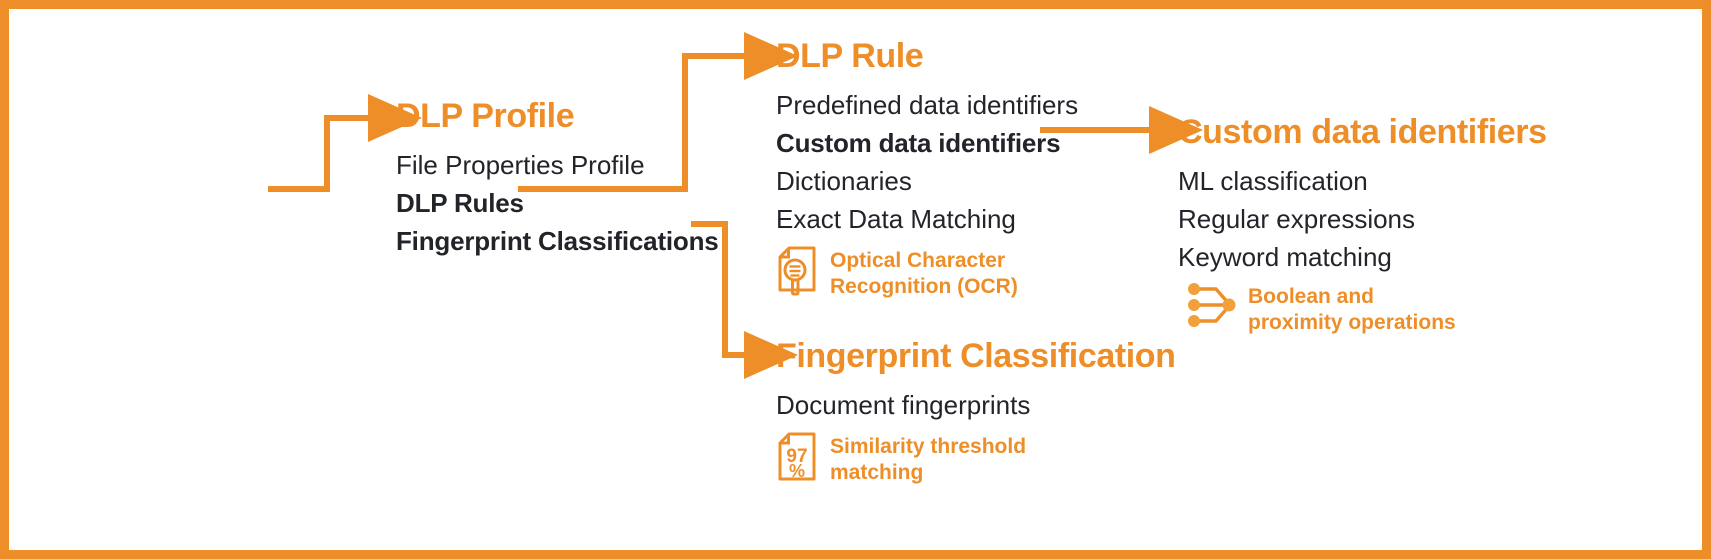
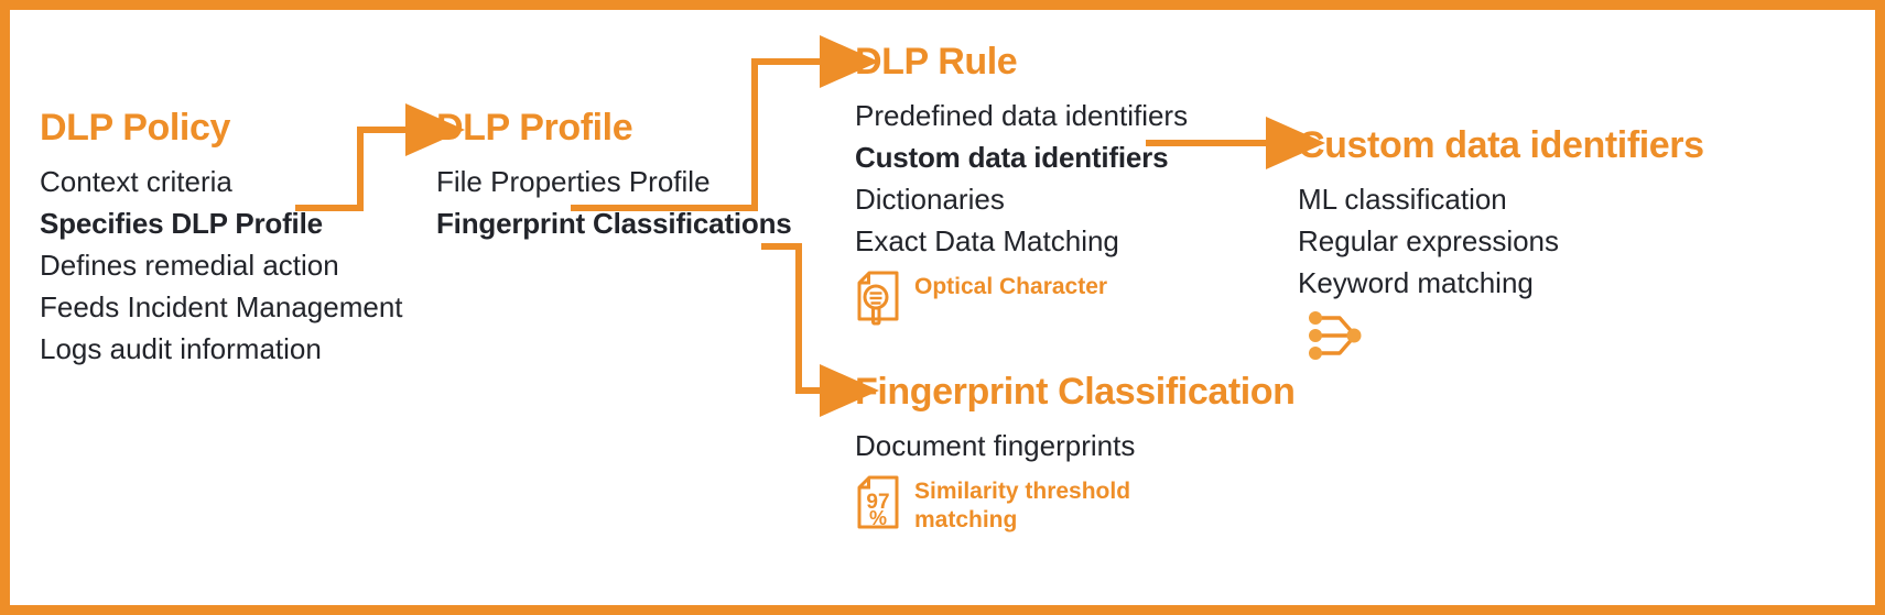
+ DLP Policy
+ Context criteria
+ Specifies DLP Profile
+ Defines remedial action
+ Feeds Incident Management
+ Logs audit information
  DLP Profile
  File Properties Profile
- DLP Rules
  Fingerprint Classifications
  DLP Rule
  Predefined data identifiers
  Custom data identifiers
  Dictionaries
  Exact Data Matching
  Optical Character
- Recognition (OCR)
  Custom data identifiers
  ML classification
  Regular expressions
  Keyword matching
- Boolean and
- proximity operations
  Fingerprint Classification
  Document fingerprints
  97
  %
  Similarity threshold
  matching
